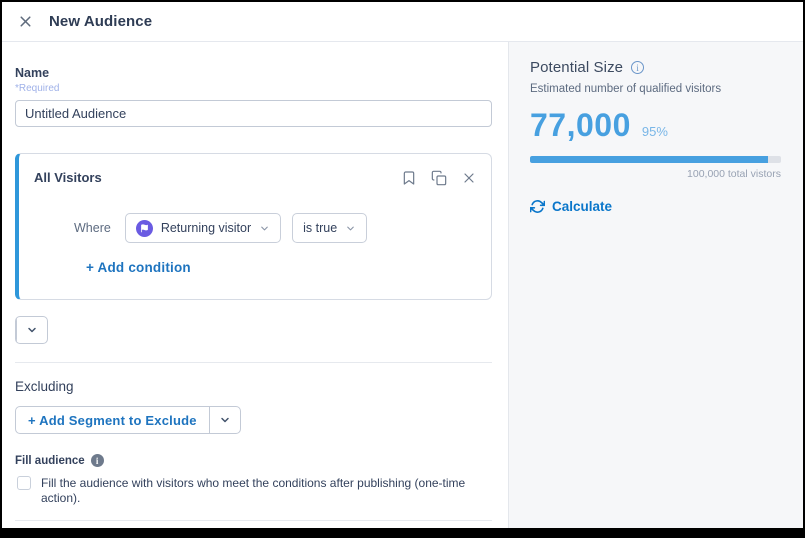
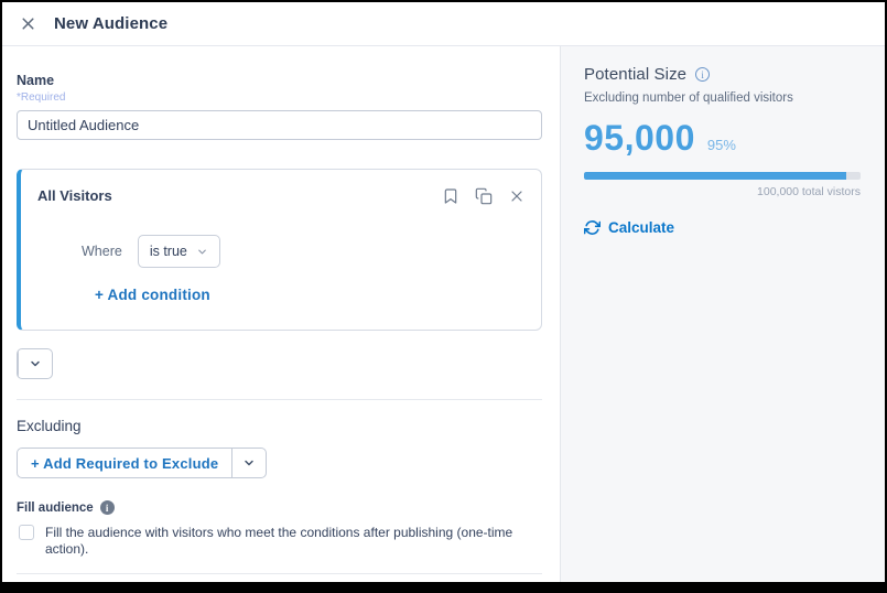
  New Audience
  Name
  *Required
  Untitled Audience
  All Visitors
  Where
- Returning visitor
  is true
  + Add condition
  Excluding
- + Add Segment to Exclude
+ + Add Required to Exclude
  Fill audience
  Fill the audience with visitors who meet the conditions after publishing (one-time action).
  Potential Size
- Estimated number of qualified visitors
+ Excluding number of qualified visitors
- 77,000
+ 95,000
  95%
  100,000 total vistors
  Calculate
